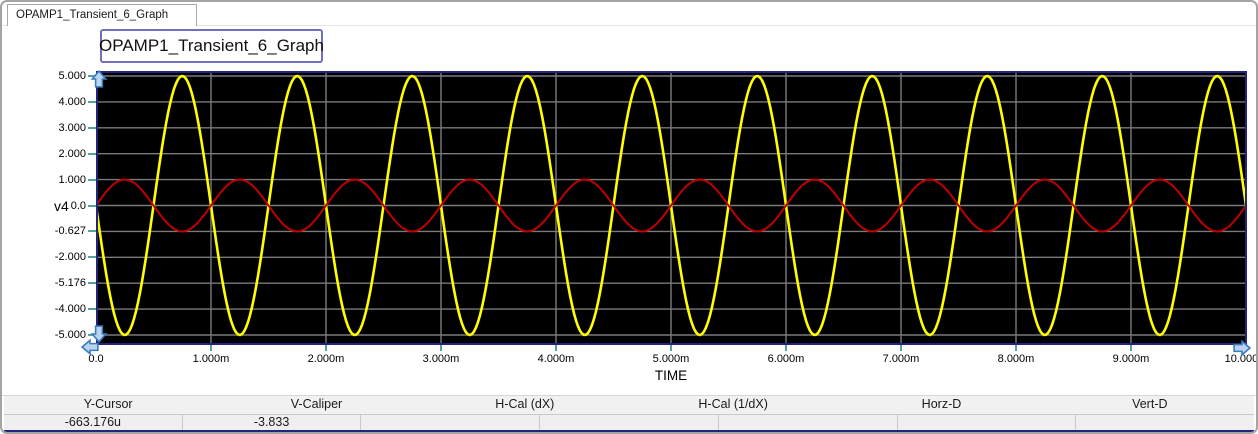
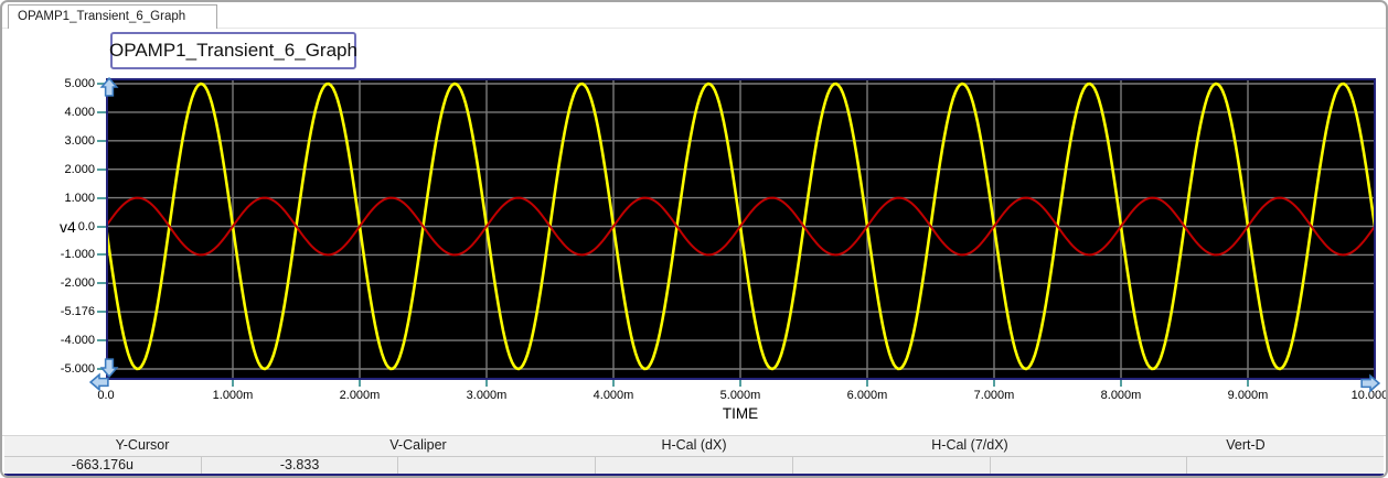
  OPAMP1_Transient_6_Graph
  OPAMP1_Transient_6_Graph
  v4
  5.000
  4.000
  3.000
  2.000
  1.000
  0.0
- -0.627
+ -1.000
  -2.000
  -5.176
  -4.000
  -5.000
  0.0
  1.000m
  2.000m
  3.000m
  4.000m
  5.000m
  6.000m
  7.000m
  8.000m
  9.000m
  10.000
  TIME
  Y-Cursor
  V-Caliper
  H-Cal (dX)
- H-Cal (1/dX)
+ H-Cal (7/dX)
- Horz-D
  Vert-D
  -663.176u
  -3.833
